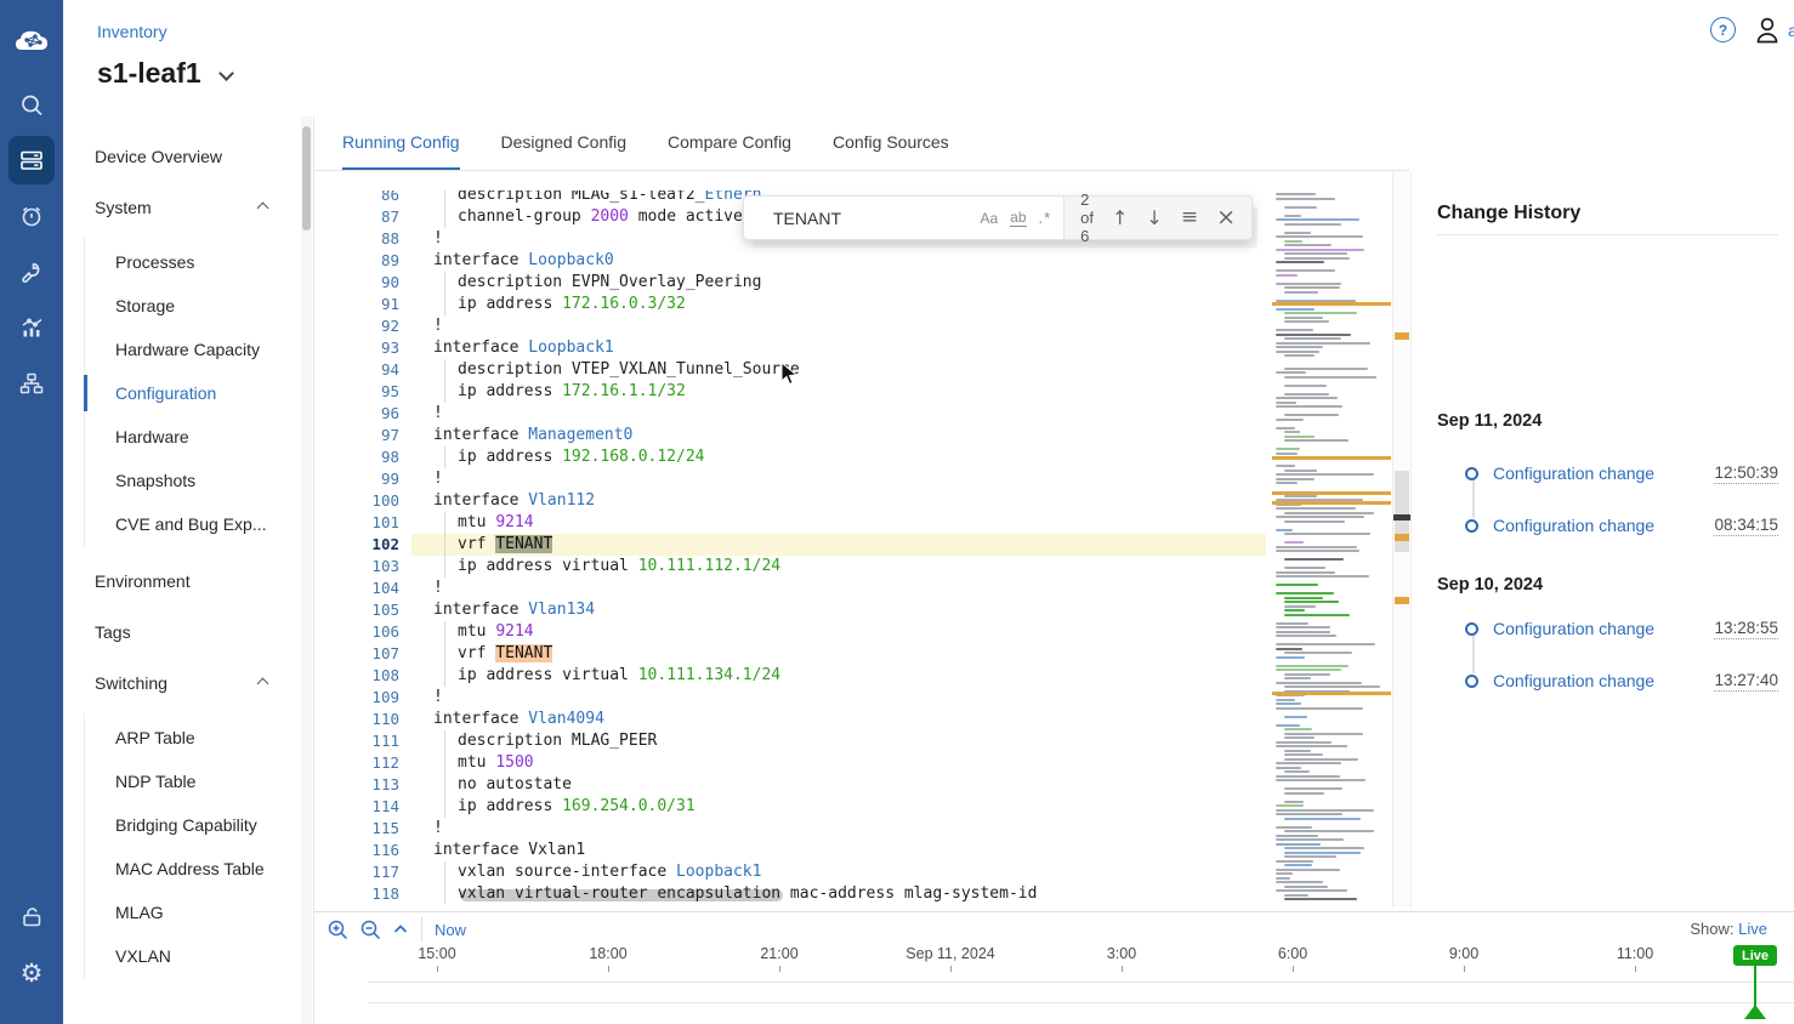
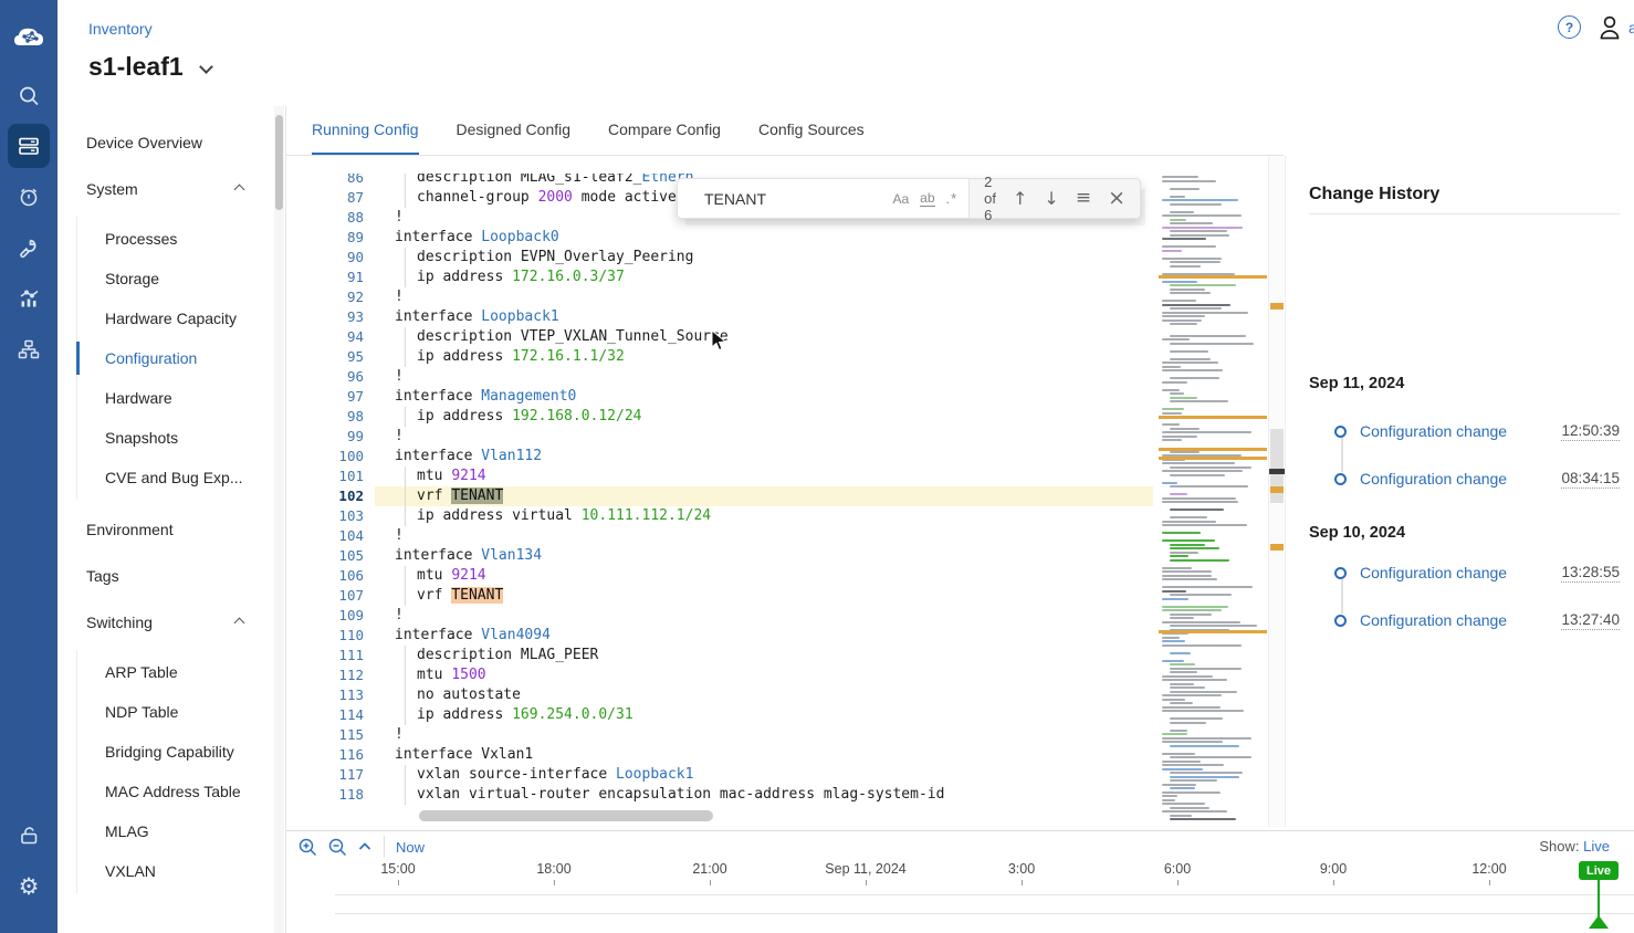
  ⚙
  Inventory
  s1-leaf1
  ?
  Device Overview
  System
  Processes
  Storage
  Hardware Capacity
  Configuration
  Hardware
  Snapshots
  CVE and Bug Exp...
  Environment
  Tags
  Switching
  ARP Table
  NDP Table
  Bridging Capability
  MAC Address Table
  MLAG
  VXLAN
  Running Config
  Designed Config
  Compare Config
  Config Sources
  86
  description MLAG_s1-leaf2_Ethe
  87
  channel-group 2000 mode active
  88
  !
  89
  interface Loopback0
  90
  description EVPN_Overlay_Peering
  91
- ip address 172.16.0.3/32
+ ip address 172.16.0.3/37
  92
  !
  93
  interface Loopback1
  94
  description VTEP_VXLAN_Tunnel_Soure
  95
  ip address 172.16.1.1/32
  96
  !
  97
  interface Management0
  98
  ip address 192.168.0.12/24
  99
  !
  100
  interface Vlan112
  101
  mtu 9214
  102
  vrf TENANT
  103
  ip address virtual 10.111.112.1/24
  104
  !
  105
  interface Vlan134
  106
  mtu 9214
  107
  vrf TENANT
- 108
- ip address virtual 10.111.134.1/24
  109
  !
  110
  interface Vlan4094
  111
  description MLAG_PEER
  112
  mtu 1500
  113
  no autostate
  114
  ip address 169.254.0.0/31
  115
  !
  116
  interface Vxlan1
  117
  vxlan source-interface Loopback1
  118
  vxlan virtual-router encapsulation mac-address mlag-system-id
  TENANT
  Aa
  ab
  .*
  2 of 6
  ↑
  ↓
  ≡
  ×
  Change History
  Sep 11, 2024
  Configuration change
  12:50:39
  Configuration change
  08:34:15
  Sep 10, 2024
  Configuration change
  13:28:55
  Configuration change
  13:27:40
  Now
  Show: Live
  Live
  15:00
  18:00
  21:00
  Sep 11, 2024
  3:00
  6:00
  9:00
- 11:00
+ 12:00
